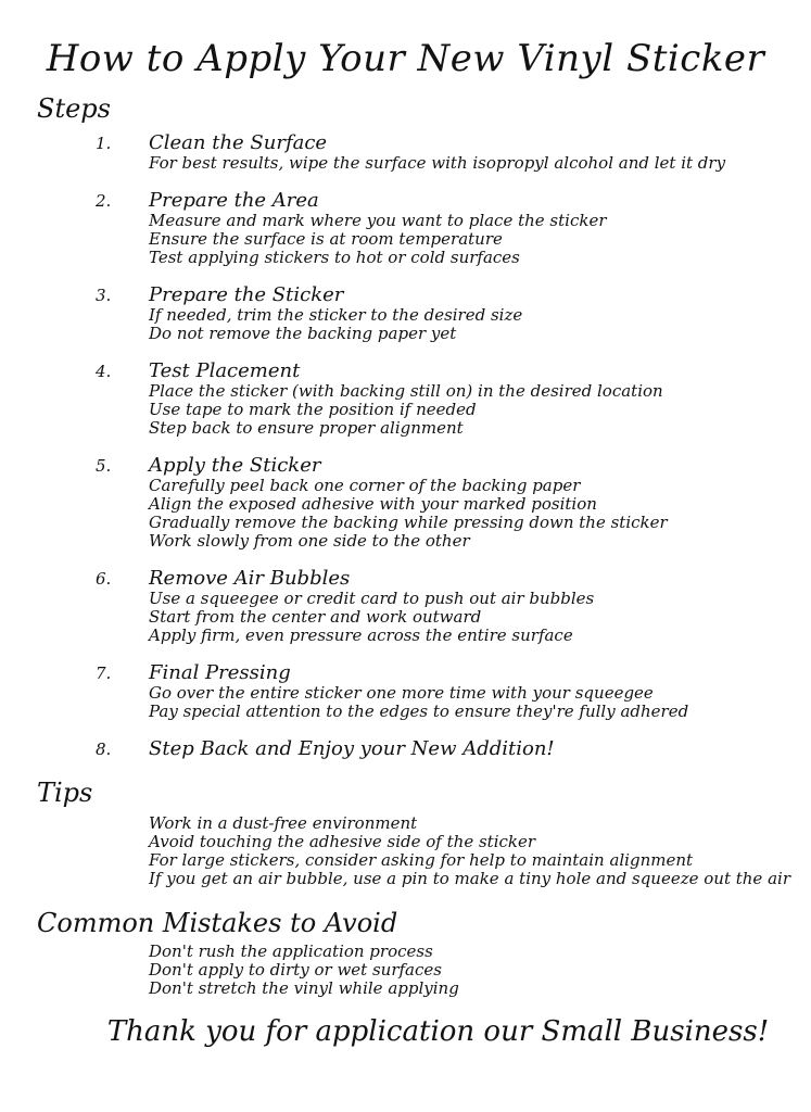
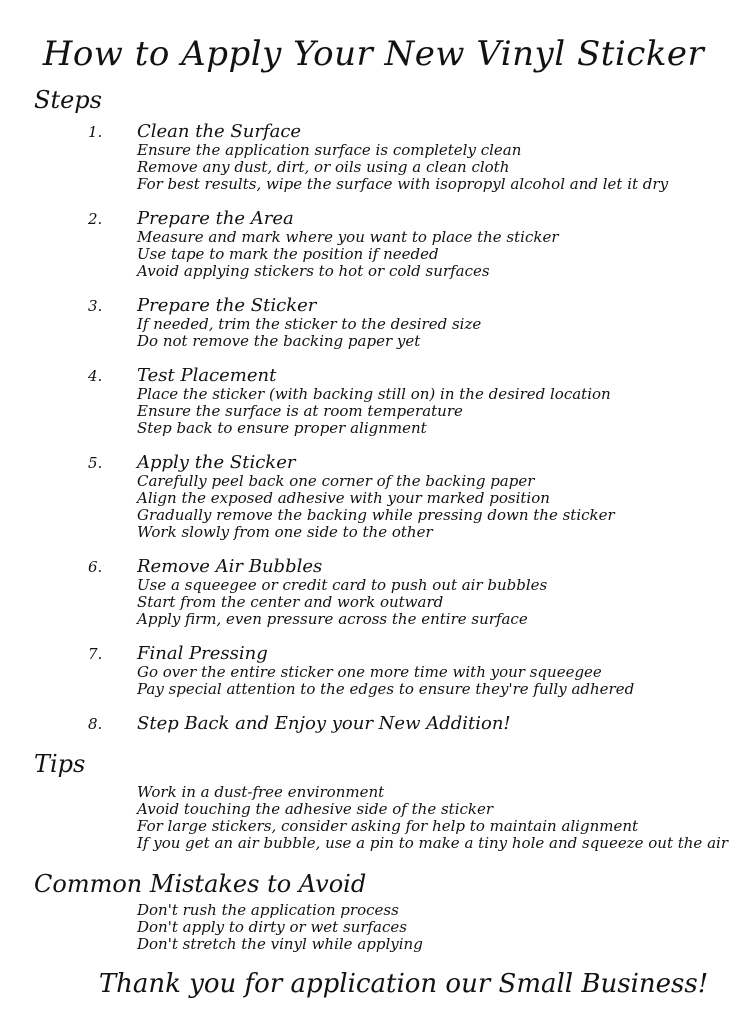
  How to Apply Your New Vinyl Sticker
  Steps
  1.
  Clean the Surface
+ Ensure the application surface is completely clean
+ Remove any dust, dirt, or oils using a clean cloth
  For best results, wipe the surface with isopropyl alcohol and let it dry
  2.
  Prepare the Area
  Measure and mark where you want to place the sticker
- Ensure the surface is at room temperature
+ Use tape to mark the position if needed
- Test applying stickers to hot or cold surfaces
+ Avoid applying stickers to hot or cold surfaces
  3.
  Prepare the Sticker
  If needed, trim the sticker to the desired size
  Do not remove the backing paper yet
  4.
  Test Placement
  Place the sticker (with backing still on) in the desired location
- Use tape to mark the position if needed
+ Ensure the surface is at room temperature
  Step back to ensure proper alignment
  5.
  Apply the Sticker
  Carefully peel back one corner of the backing paper
  Align the exposed adhesive with your marked position
  Gradually remove the backing while pressing down the sticker
  Work slowly from one side to the other
  6.
  Remove Air Bubbles
  Use a squeegee or credit card to push out air bubbles
  Start from the center and work outward
  Apply firm, even pressure across the entire surface
  7.
  Final Pressing
  Go over the entire sticker one more time with your squeegee
  Pay special attention to the edges to ensure they're fully adhered
  8.
  Step Back and Enjoy your New Addition!
  Tips
  Work in a dust-free environment
  Avoid touching the adhesive side of the sticker
  For large stickers, consider asking for help to maintain alignment
  If you get an air bubble, use a pin to make a tiny hole and squeeze out the air
  Common Mistakes to Avoid
  Don't rush the application process
  Don't apply to dirty or wet surfaces
  Don't stretch the vinyl while applying
  Thank you for application our Small Business!
